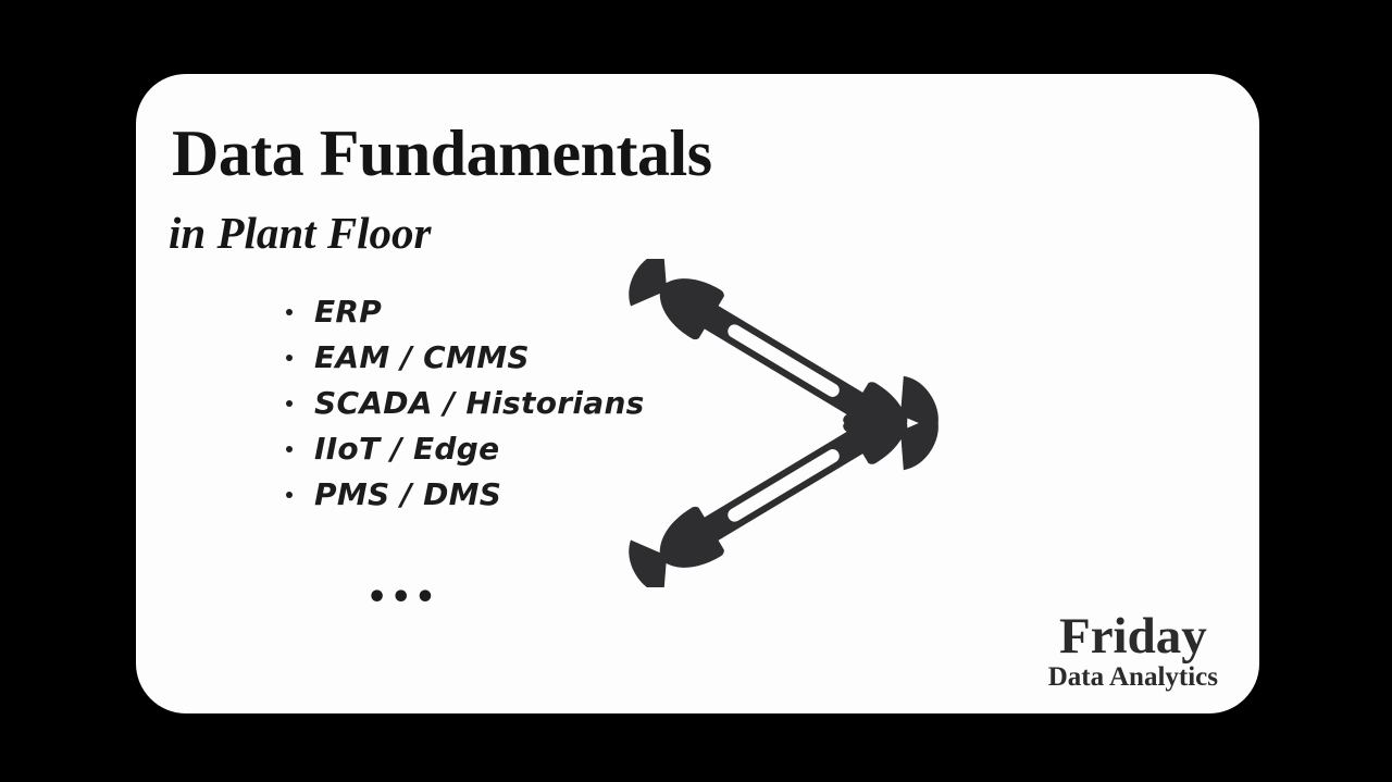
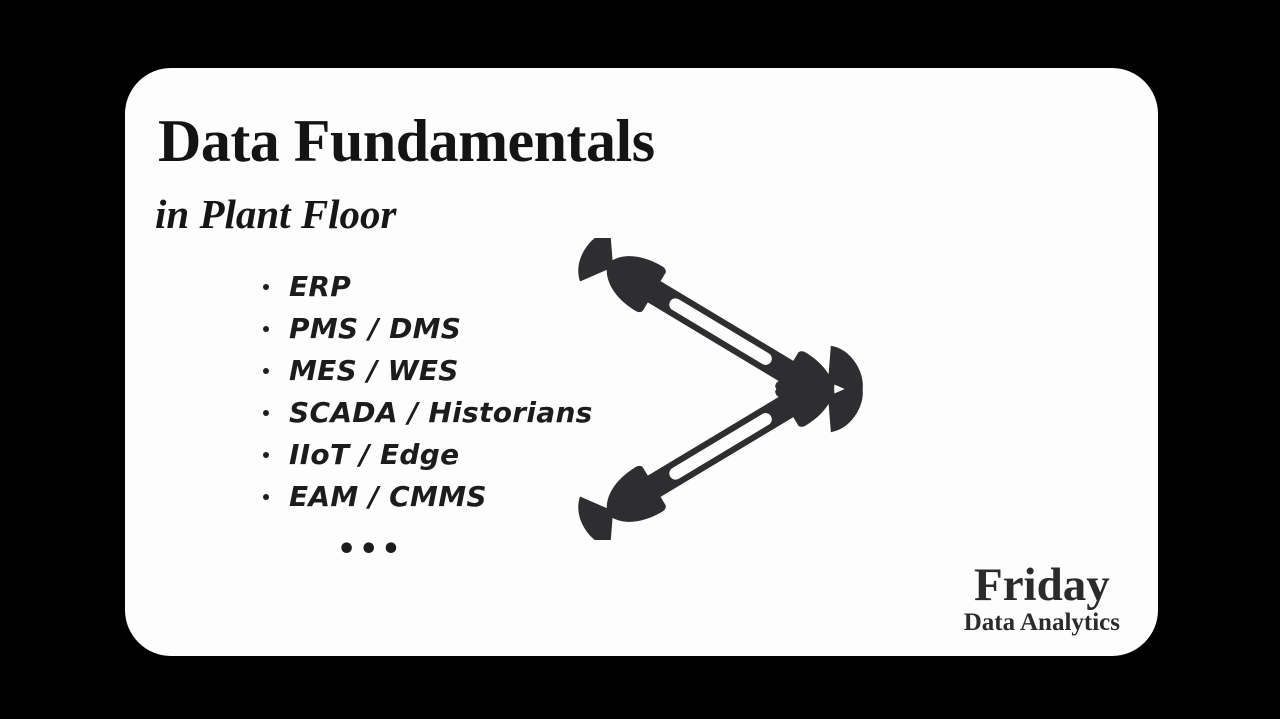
  Data Fundamentals
  in Plant Floor
  ERP
- EAM / CMMS
+ PMS / DMS
+ MES / WES
  SCADA / Historians
  IIoT / Edge
- PMS / DMS
+ EAM / CMMS
  •••
  Friday
  Data Analytics
